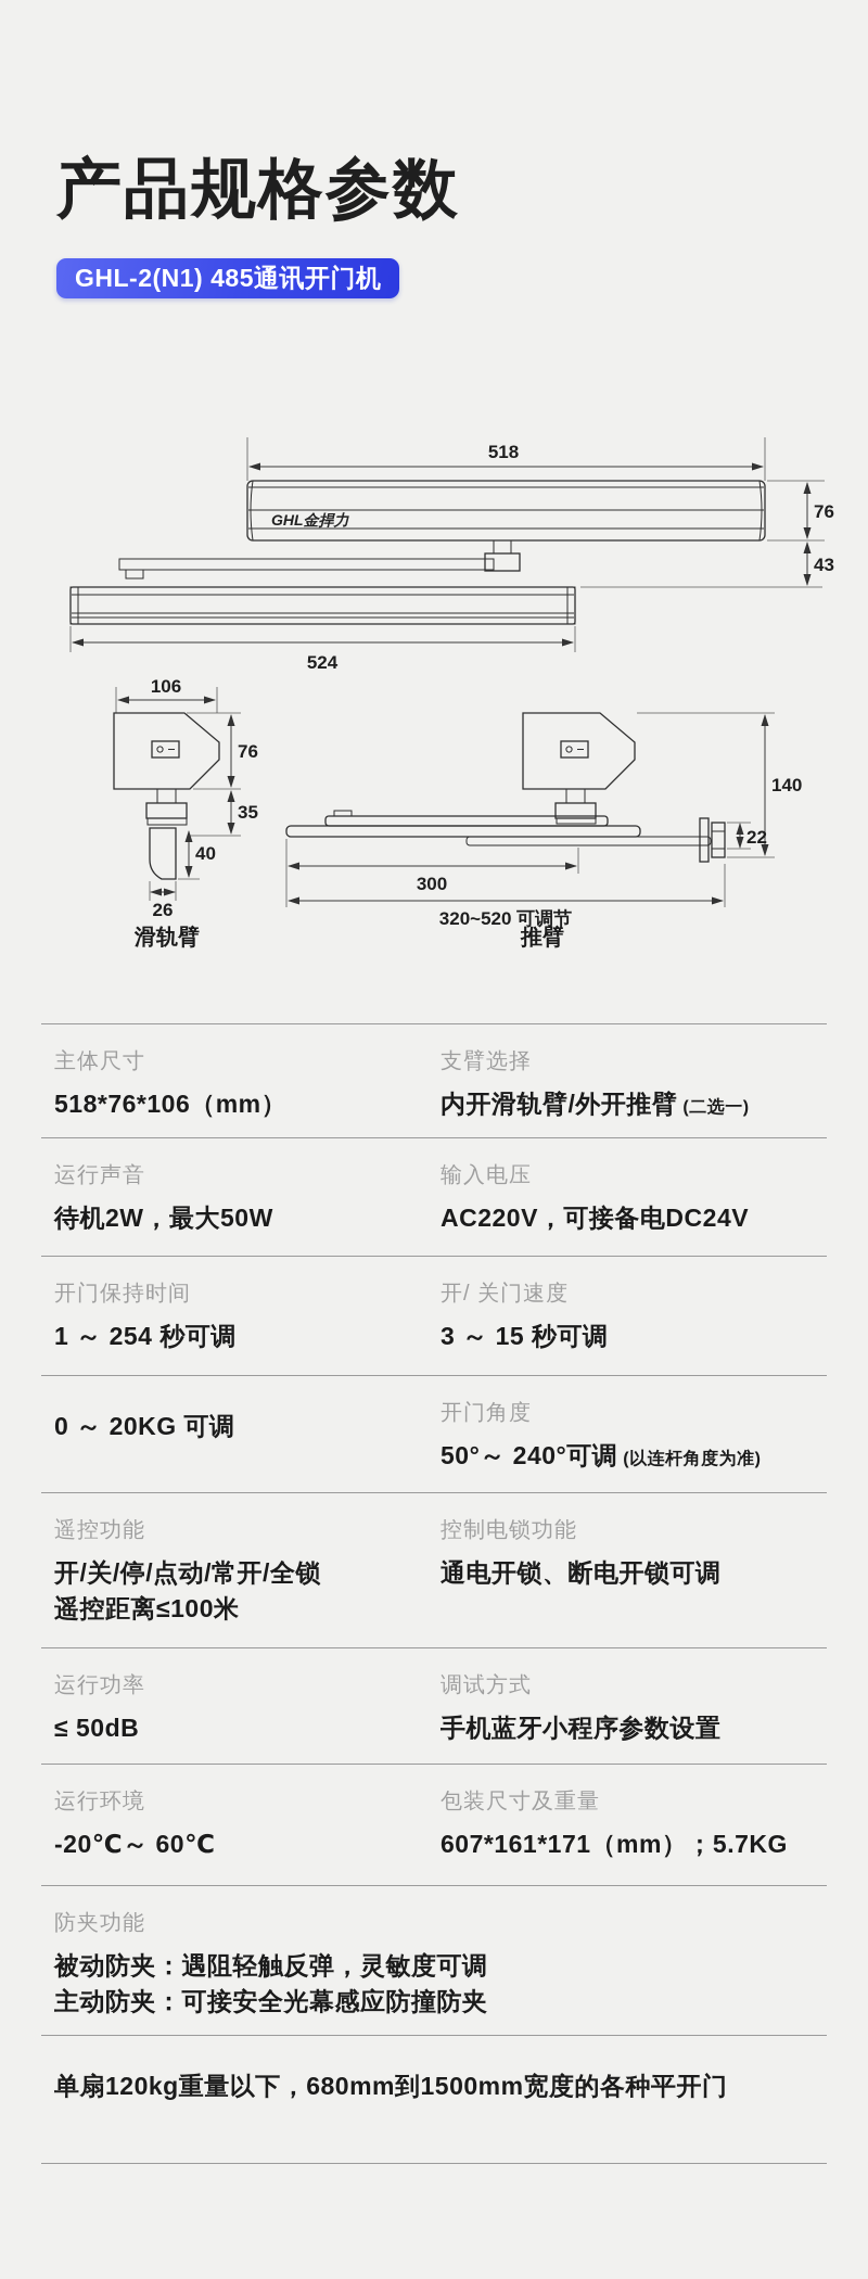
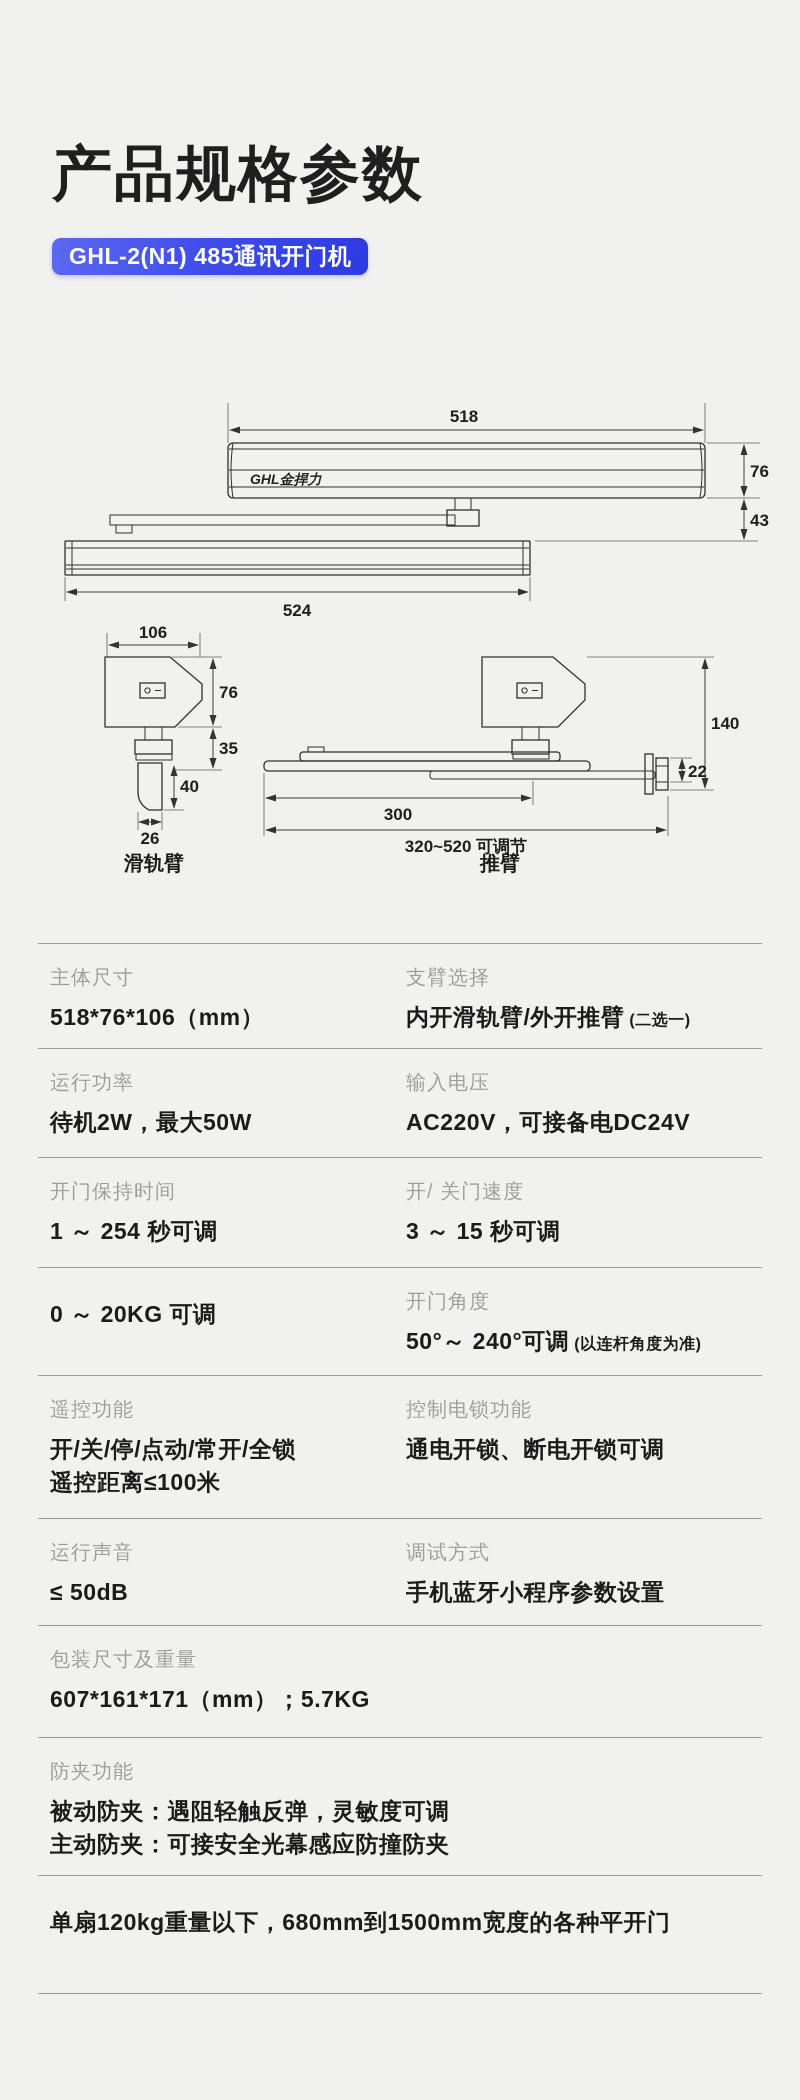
  产品规格参数
  GHL-2(N1) 485通讯开门机
  518
  GHL金捍力
  76
  43
  524
  106
  76
  35
  40
  26
  滑轨臂
  140
  22
  300
  320~520 可调节
  推臂
  主体尺寸
  518*76*106（mm）
  支臂选择
  内开滑轨臂/外开推臂 (二选一)
- 运行声音
+ 运行功率
  待机2W，最大50W
  输入电压
  AC220V，可接备电DC24V
  开门保持时间
  1 ～ 254 秒可调
  开/ 关门速度
  3 ～ 15 秒可调
  0 ～ 20KG 可调
  开门角度
  50°～ 240°可调 (以连杆角度为准)
  遥控功能
  开/关/停/点动/常开/全锁
  遥控距离≤100米
  控制电锁功能
  通电开锁、断电开锁可调
- 运行功率
+ 运行声音
  ≤ 50dB
  调试方式
  手机蓝牙小程序参数设置
- 运行环境
- -20℃～ 60℃
  包装尺寸及重量
  607*161*171（mm）；5.7KG
  防夹功能
  被动防夹：遇阻轻触反弹，灵敏度可调
  主动防夹：可接安全光幕感应防撞防夹
  单扇120kg重量以下，680mm到1500mm宽度的各种平开门
